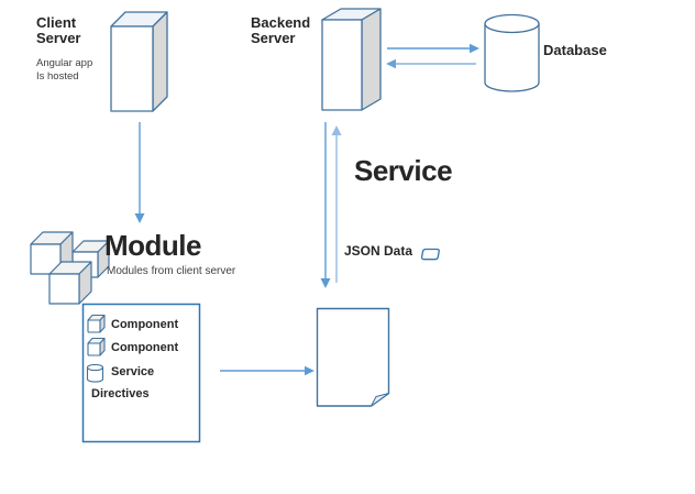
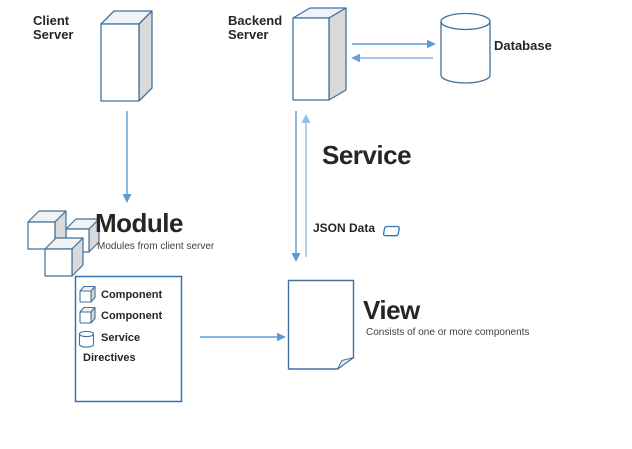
  Client
  Server
- Angular app
- Is hosted
  Backend
  Server
  Database
  Module
  Modules from client server
  Service
  JSON Data
+ View
+ Consists of one or more components
  Component
  Component
  Service
  Directives
